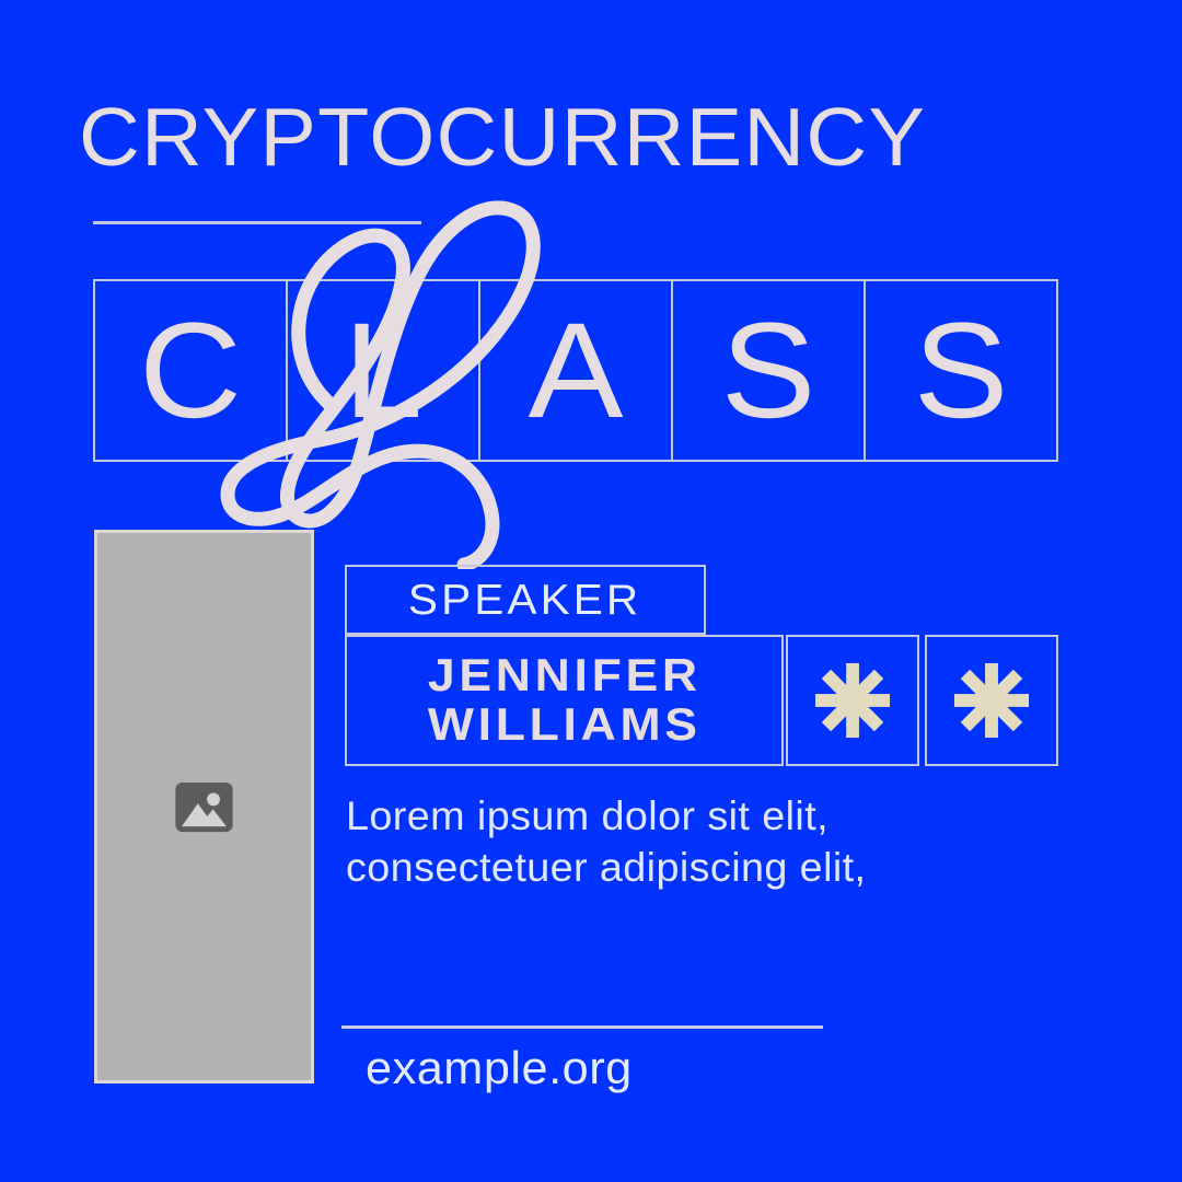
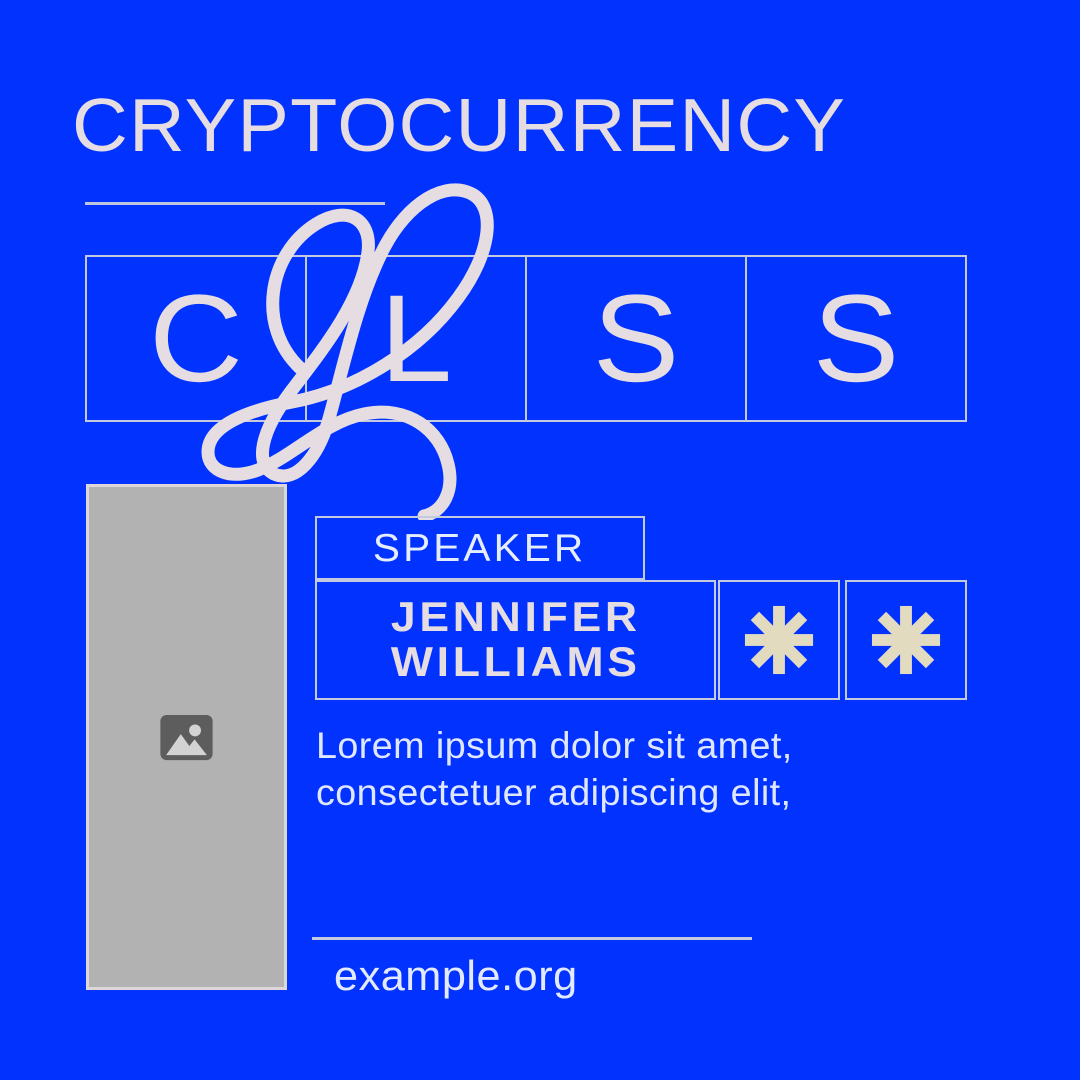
  CRYPTOCURRENCY
  C
- A
  S
  S
  SPEAKER
  JENNIFER
  WILLIAMS
- Lorem ipsum dolor sit elit,
+ Lorem ipsum dolor sit amet,
  consectetuer adipiscing elit,
  example.org
